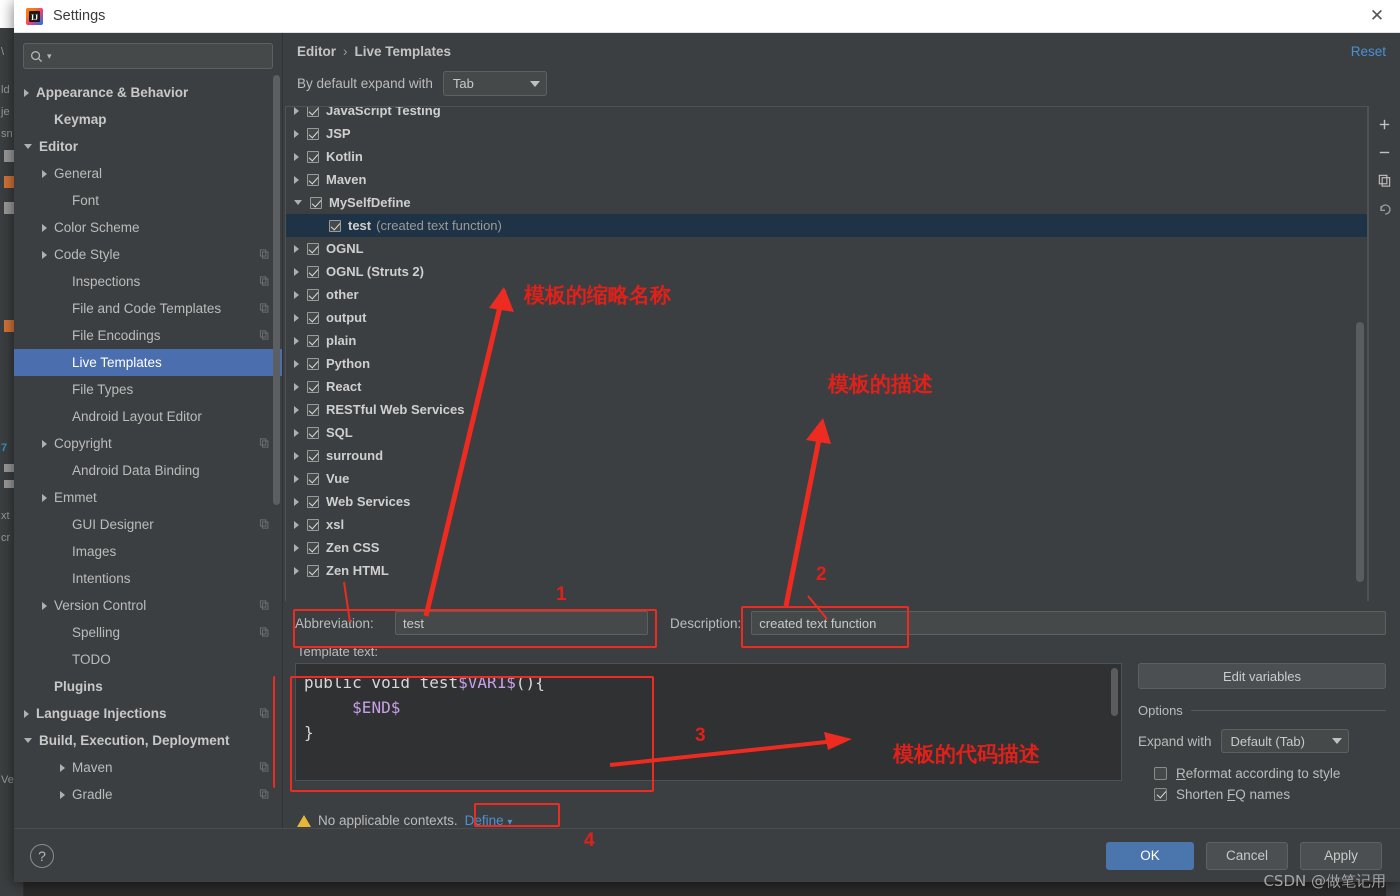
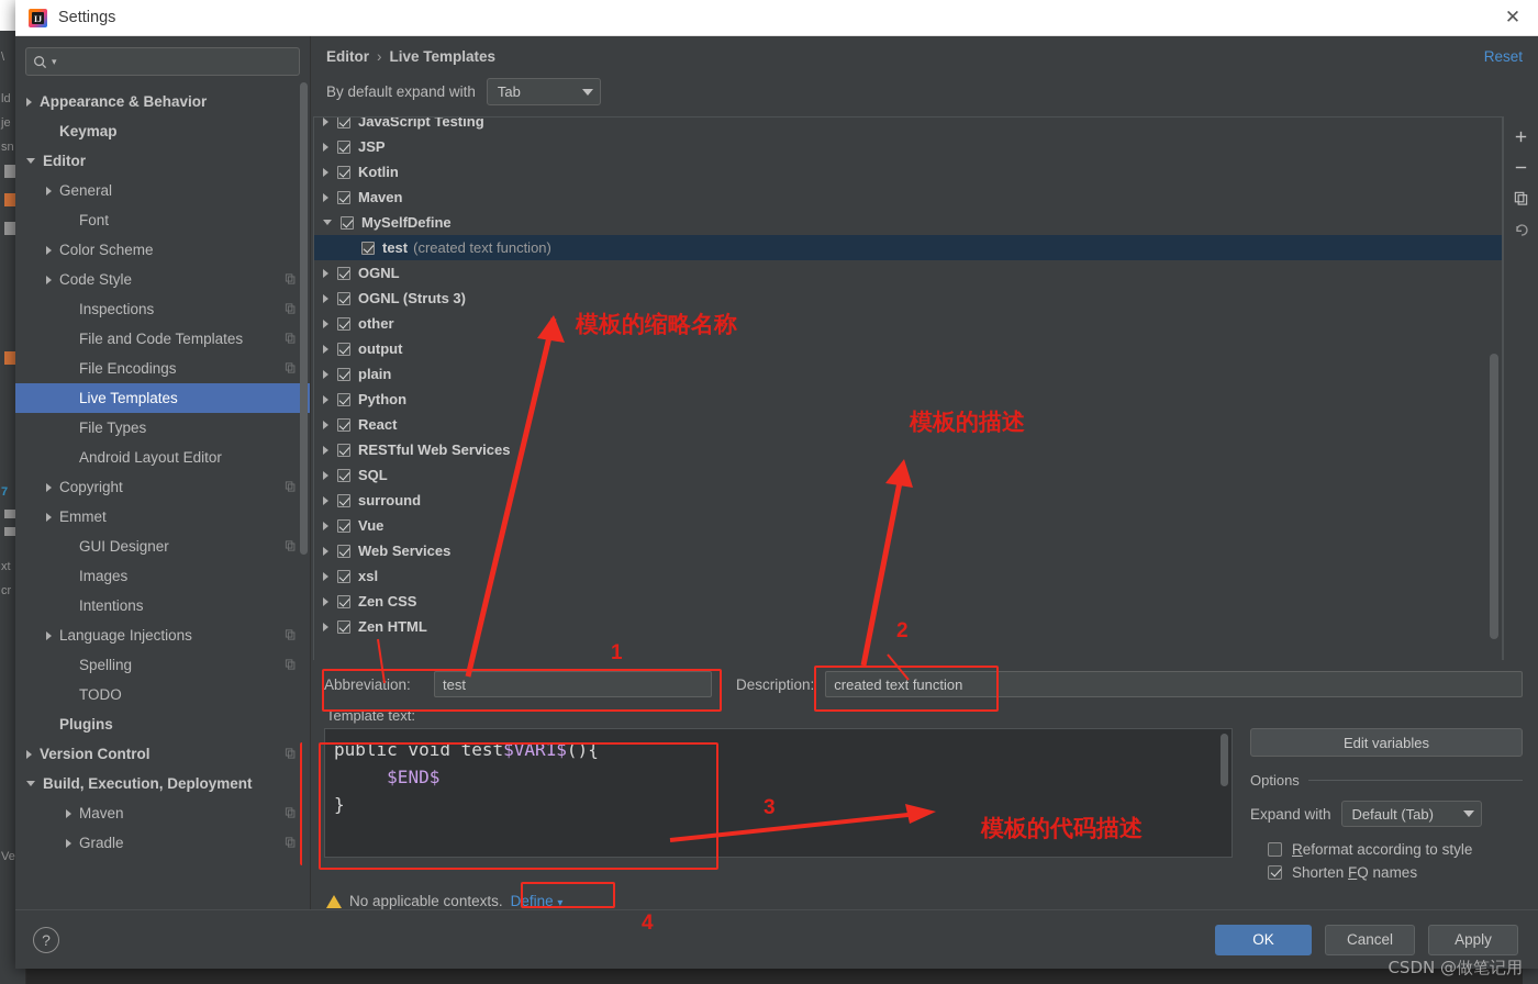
  \
  ld
  je
  sn
  7
  xt
  cr
  Ve
  IJ
  Settings
  ✕
  ▾
  Appearance & Behavior
  Keymap
  Editor
  General
  Font
  Color Scheme
  Code Style
  Inspections
  File and Code Templates
  File Encodings
  Live Templates
  File Types
  Android Layout Editor
  Copyright
- Android Data Binding
  Emmet
  GUI Designer
  Images
  Intentions
- Version Control
+ Language Injections
  Spelling
  TODO
  Plugins
- Language Injections
+ Version Control
  Build, Execution, Deployment
  Maven
  Gradle
  Editor
  ›
  Live Templates
  Reset
  By default expand with
  Tab
  JavaScript Testing
  JSP
  Kotlin
  Maven
  MySelfDefine
  test
  (created text function)
  OGNL
- OGNL (Struts 2)
+ OGNL (Struts 3)
  other
  output
  plain
  Python
  React
  RESTful Web Services
  SQL
  surround
  Vue
  Web Services
  xsl
  Zen CSS
  Zen HTML
  Abbreviation:
  test
  Description:
  created text function
  Template text:
  public void test$VAR1$(){ $END$ }
  Edit variables
  Options
  Expand with
  Default (Tab)
  Reformat according to style
  Shorten FQ names
  No applicable contexts.
  Define ▾
  ?
  OK
  Cancel
  Apply
  模板的缩略名称
  模板的描述
  模板的代码描述
  1
  2
  3
  4
  CSDN @做笔记用
